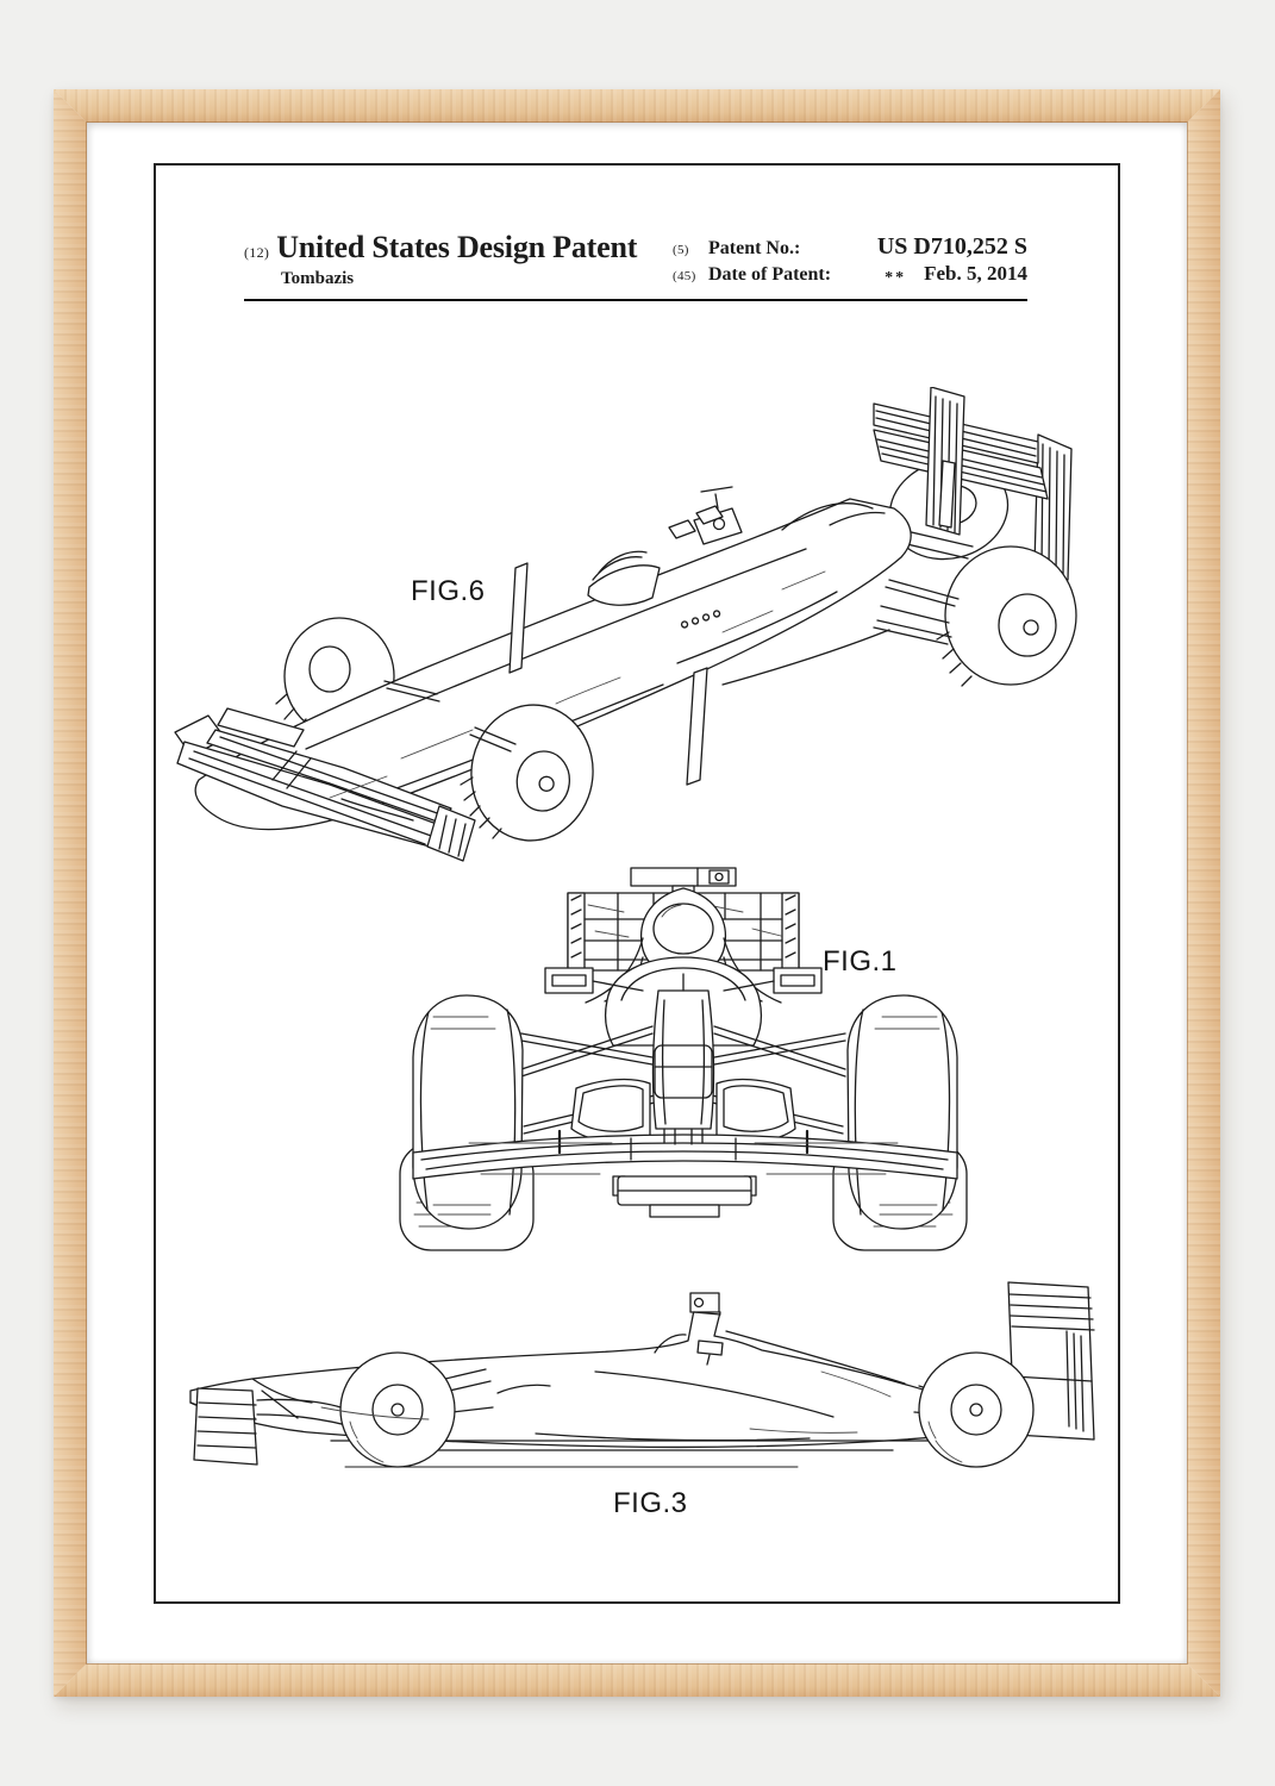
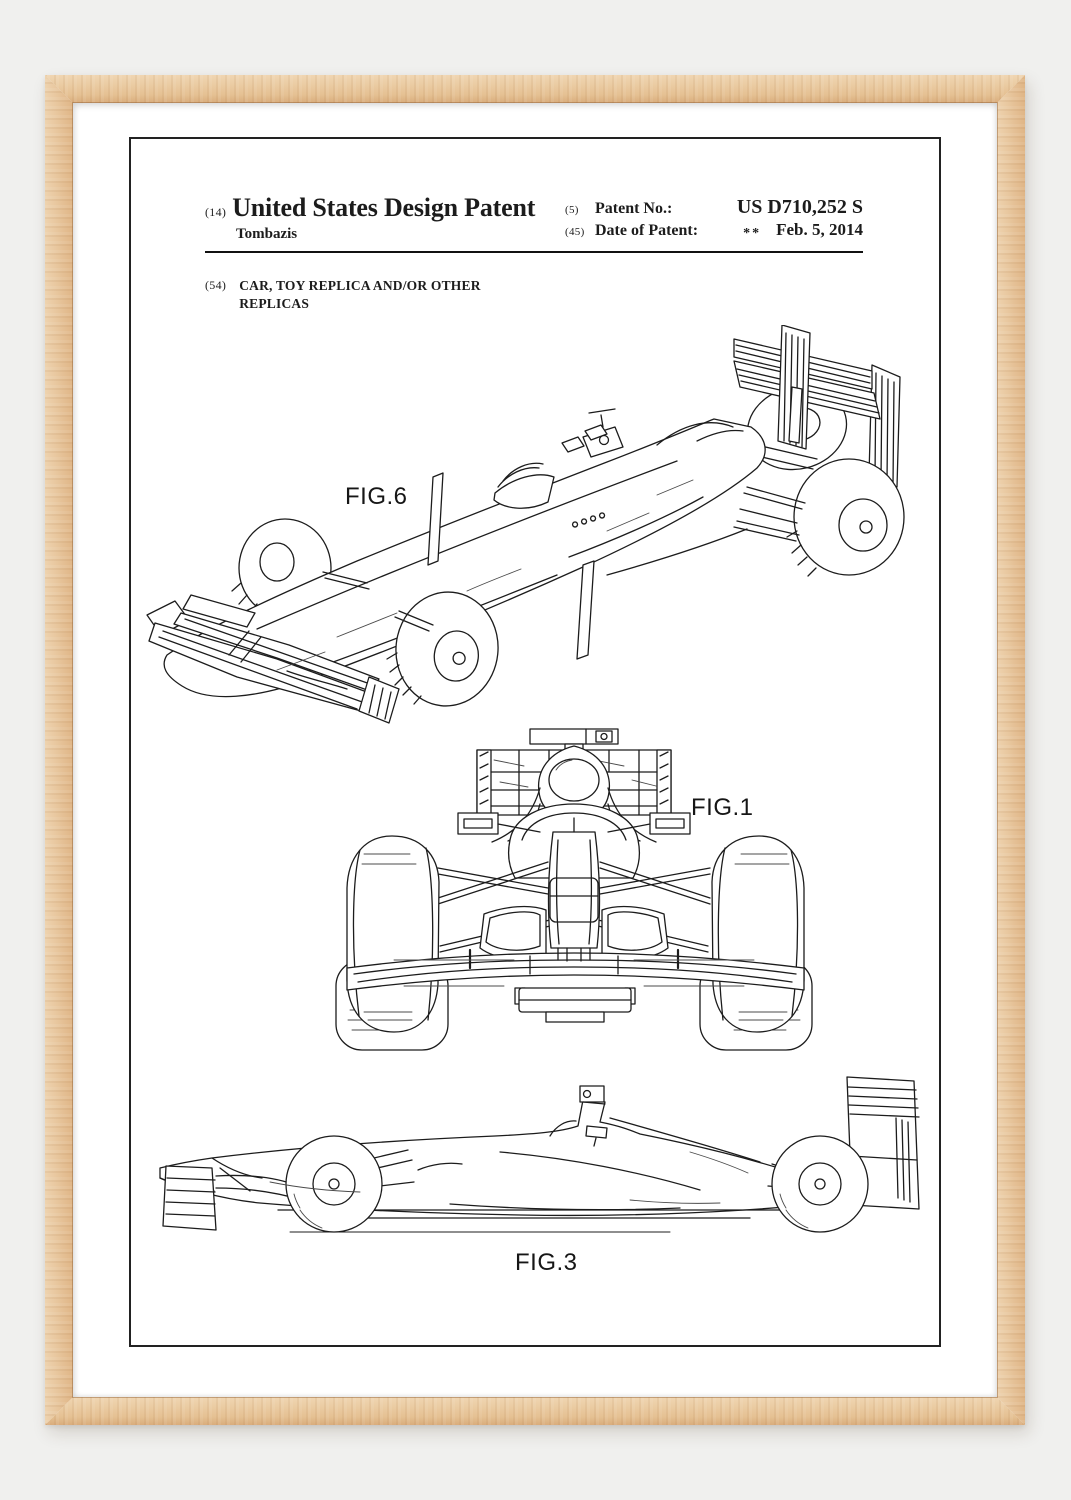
- (12)
+ (14)
  United States Design Patent
  Tombazis
  (5)
  Patent No.:
  US D710,252 S
  (45)
  Date of Patent:
  **
  Feb. 5, 2014
+ (54)
+ CAR, TOY REPLICA AND/OR OTHER
+ REPLICAS
  FIG.6
  FIG.1
  FIG.3
